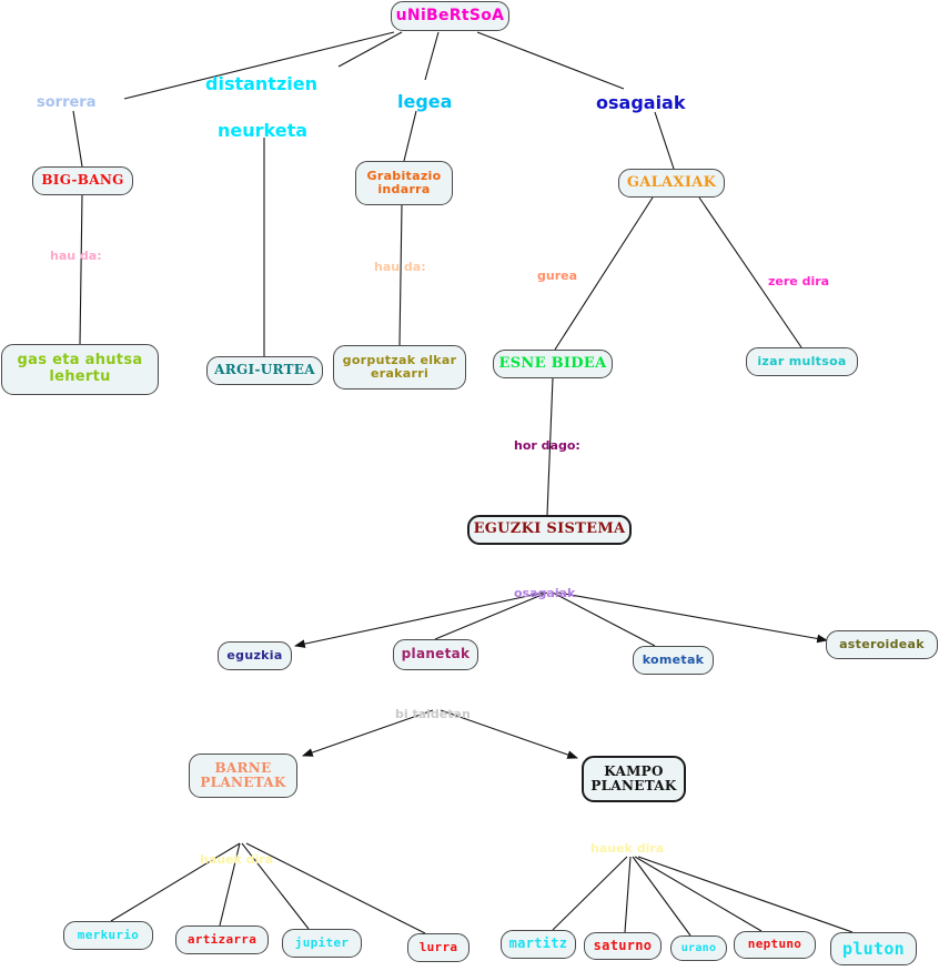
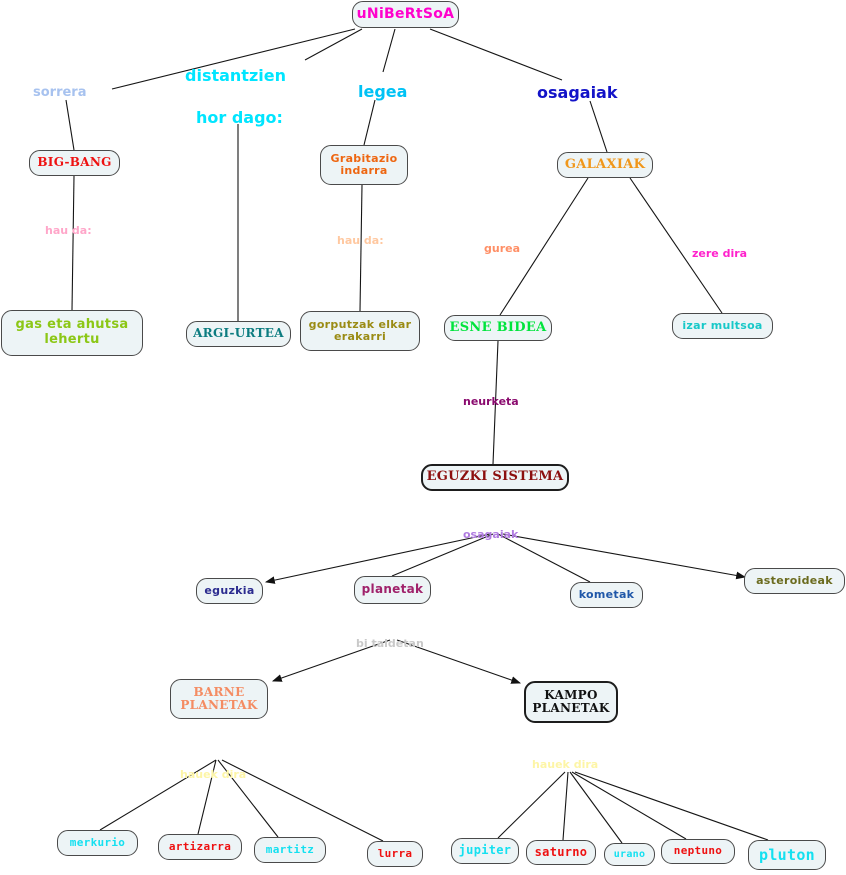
  sorrera
  distantzien
- neurketa
+ hor dago:
  legea
  osagaiak
  hau da:
  hau da:
  gurea
  zere dira
- hor dago:
+ neurketa
  osagaiak
  bi taldetan
  hauek dira
  hauek dira
  uNiBeRtSoA
  BIG-BANG
  Grabitazio
  indarra
  GALAXIAK
  gas eta ahutsa
  lehertu
  ARGI-URTEA
  gorputzak elkar
  erakarri
  ESNE BIDEA
  izar multsoa
  EGUZKI SISTEMA
  eguzkia
  planetak
  kometak
  asteroideak
  BARNE
  PLANETAK
  KAMPO
  PLANETAK
  merkurio
  artizarra
- jupiter
+ martitz
  lurra
- martitz
+ jupiter
  saturno
  urano
  neptuno
  pluton
